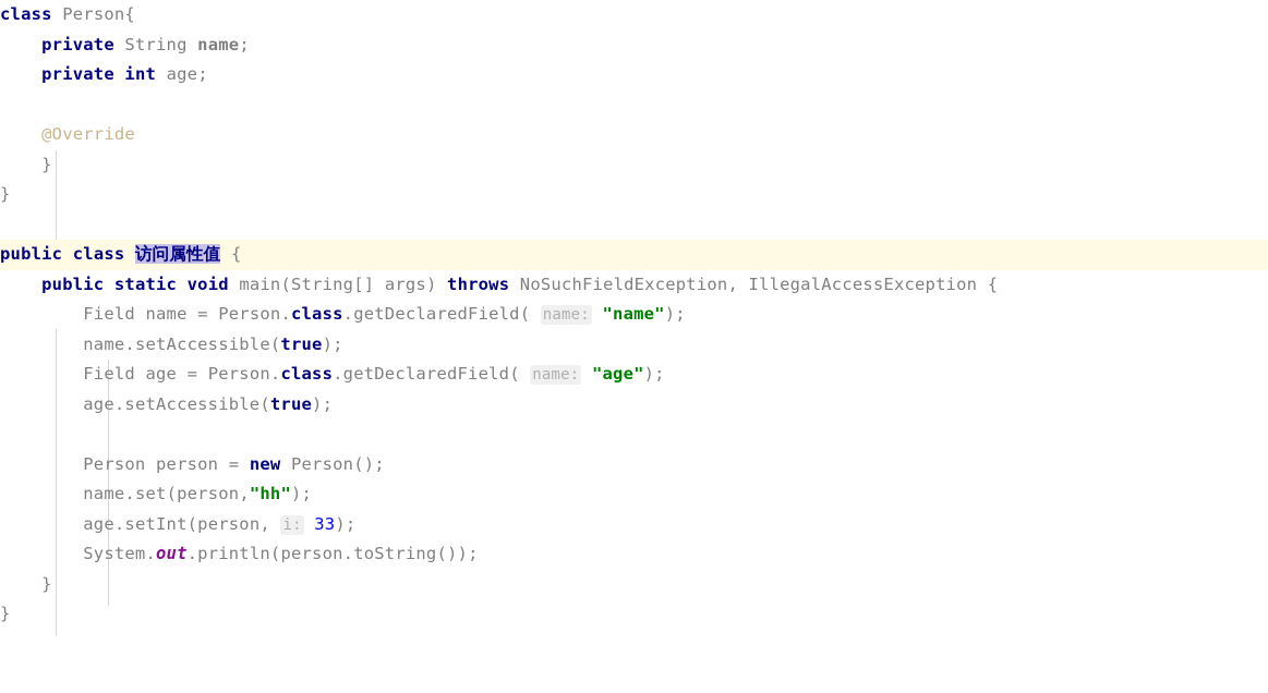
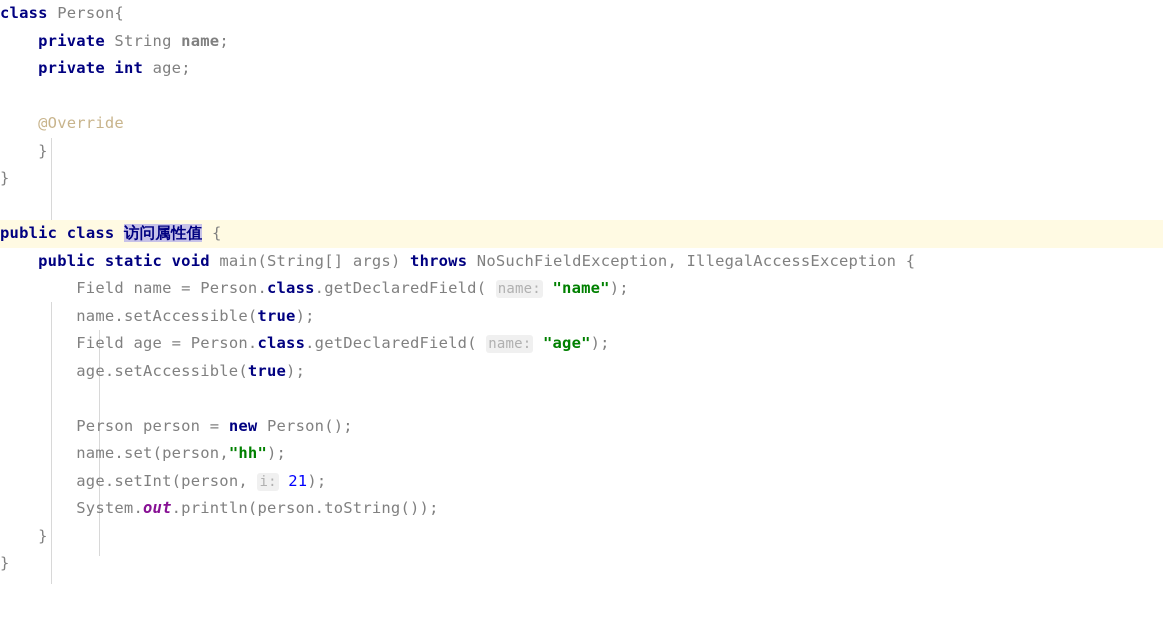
  class Person{
  private String name;
  private int age;
  @Override
  }
  }
  public class 访问属性值 {
  public static void main(String[] args) throws NoSuchFieldException, IllegalAccessException {
  Field name = Person.class.getDeclaredField( name: "name");
  name.setAccessible(true);
  Field age = Person.class.getDeclaredField( name: "age");
  age.setAccessible(true);
  Person person = new Person();
  name.set(person,"hh");
- age.setInt(person, i: 33);
+ age.setInt(person, i: 21);
  System.out.println(person.toString());
  }
  }
